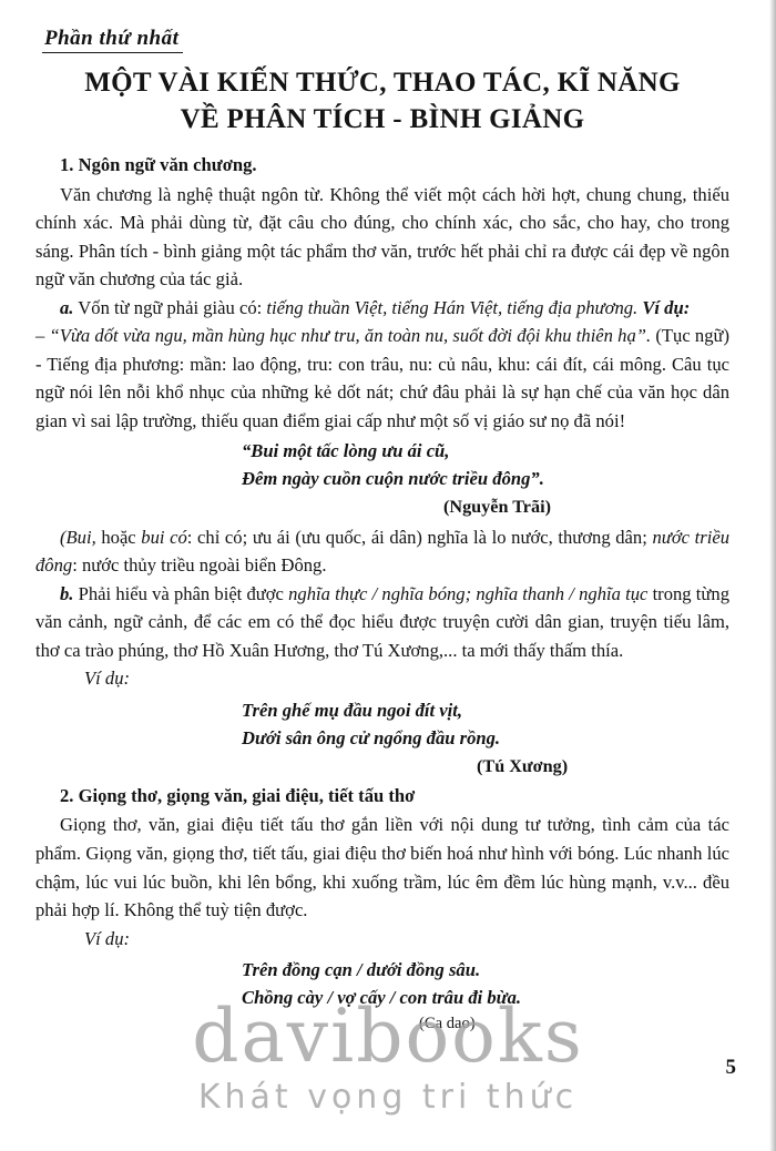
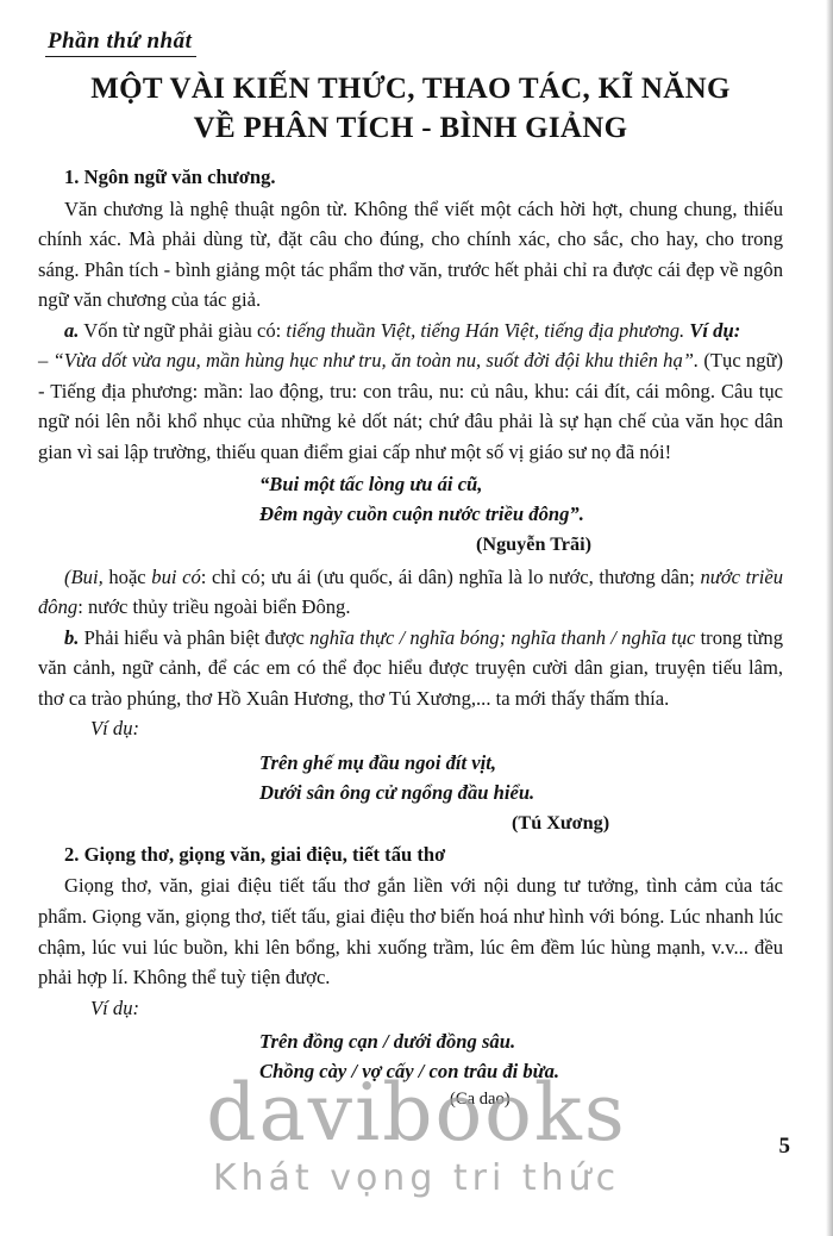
  Phần thứ nhất
  MỘT VÀI KIẾN THỨC, THAO TÁC, KĨ NĂNG
  VỀ PHÂN TÍCH - BÌNH GIẢNG
  1. Ngôn ngữ văn chương.
  Văn chương là nghệ thuật ngôn từ. Không thể viết một cách hời hợt, chung chung, thiếu chính xác. Mà phải dùng từ, đặt câu cho đúng, cho chính xác, cho sắc, cho hay, cho trong sáng. Phân tích - bình giảng một tác phẩm thơ văn, trước hết phải chỉ ra được cái đẹp về ngôn ngữ văn chương của tác giả.
  a. Vốn từ ngữ phải giàu có: tiếng thuần Việt, tiếng Hán Việt, tiếng địa phương. Ví dụ:
  – “Vừa dốt vừa ngu, mần hùng hục như tru, ăn toàn nu, suốt đời đội khu thiên hạ”. (Tục ngữ) - Tiếng địa phương: mần: lao động, tru: con trâu, nu: củ nâu, khu: cái đít, cái mông. Câu tục ngữ nói lên nỗi khổ nhục của những kẻ dốt nát; chứ đâu phải là sự hạn chế của văn học dân gian vì sai lập trường, thiếu quan điểm giai cấp như một số vị giáo sư nọ đã nói!
  “Bui một tấc lòng ưu ái cũ,
  Đêm ngày cuồn cuộn nước triều đông”.
  (Nguyễn Trãi)
  (Bui, hoặc bui có: chỉ có; ưu ái (ưu quốc, ái dân) nghĩa là lo nước, thương dân; nước triều đông: nước thủy triều ngoài biển Đông.
  b. Phải hiểu và phân biệt được nghĩa thực / nghĩa bóng; nghĩa thanh / nghĩa tục trong từng văn cảnh, ngữ cảnh, để các em có thể đọc hiểu được truyện cười dân gian, truyện tiếu lâm, thơ ca trào phúng, thơ Hồ Xuân Hương, thơ Tú Xương,... ta mới thấy thấm thía.
  Ví dụ:
  Trên ghế mụ đầu ngoi đít vịt,
- Dưới sân ông cử ngổng đầu rồng.
+ Dưới sân ông cử ngổng đầu hiểu.
  (Tú Xương)
  2. Giọng thơ, giọng văn, giai điệu, tiết tấu thơ
  Giọng thơ, văn, giai điệu tiết tấu thơ gắn liền với nội dung tư tưởng, tình cảm của tác phẩm. Giọng văn, giọng thơ, tiết tấu, giai điệu thơ biến hoá như hình với bóng. Lúc nhanh lúc chậm, lúc vui lúc buồn, khi lên bổng, khi xuống trầm, lúc êm đềm lúc hùng mạnh, v.v... đều phải hợp lí. Không thể tuỳ tiện được.
  Ví dụ:
  Trên đồng cạn / dưới đồng sâu.
  Chồng cày / vợ cấy / con trâu đi bừa.
  (Ca dao)
  davibooks
  Khát vọng tri thức
  5
